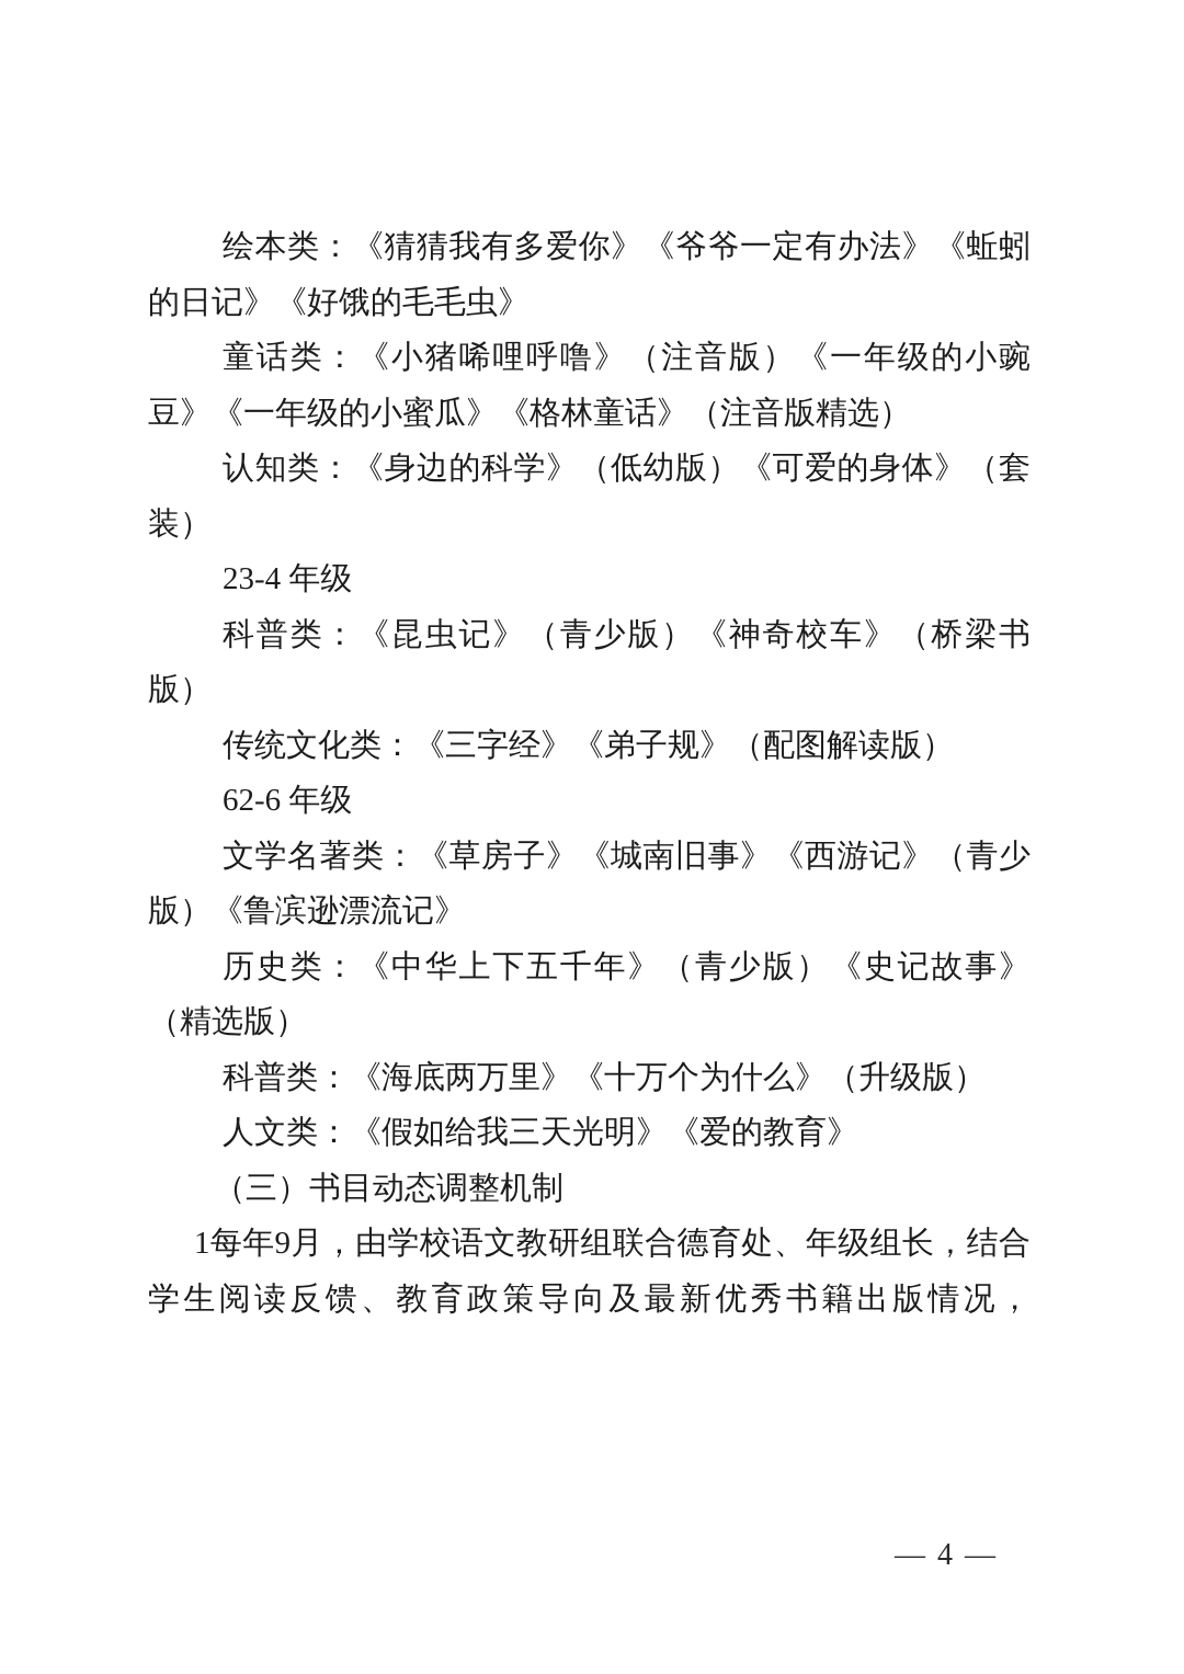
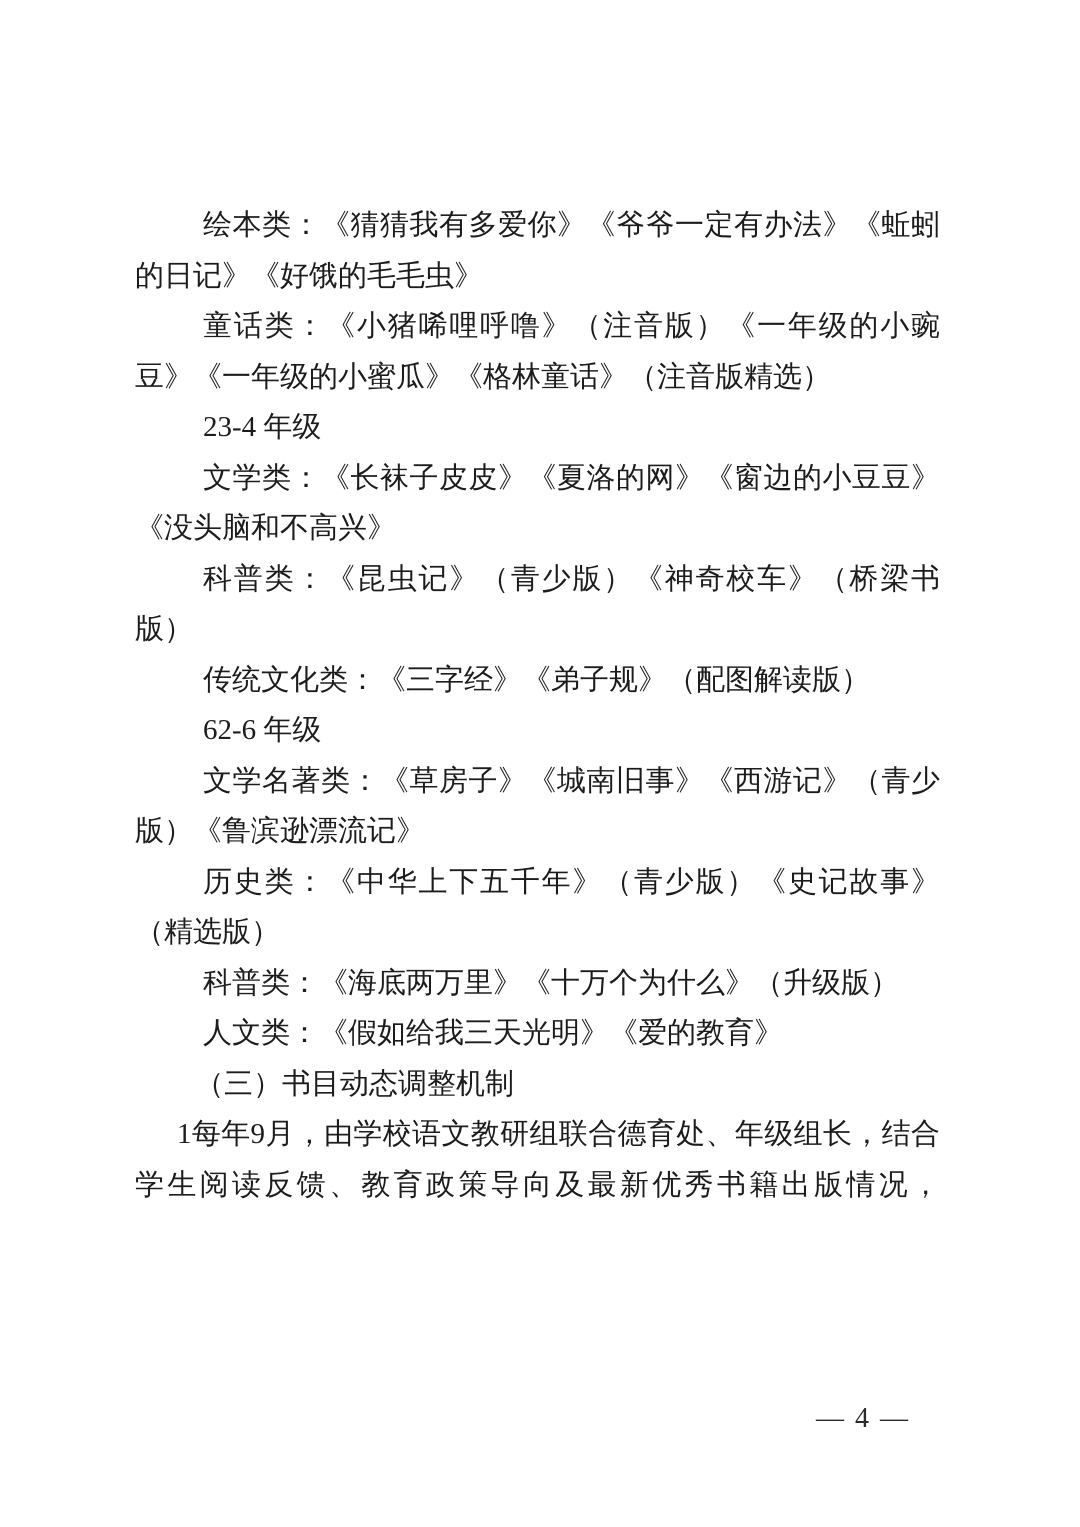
  绘本类：《猜猜我有多爱你》《爷爷一定有办法》《蚯蚓的日记》《好饿的毛毛虫》
  童话类：《小猪唏哩呼噜》（注音版）《一年级的小豌豆》《一年级的小蜜瓜》《格林童话》（注音版精选）
- 认知类：《身边的科学》（低幼版）《可爱的身体》（套装）
  23-4 年级
+ 文学类：《长袜子皮皮》《夏洛的网》《窗边的小豆豆》《没头脑和不高兴》
  科普类：《昆虫记》（青少版）《神奇校车》（桥梁书版）
  传统文化类：《三字经》《弟子规》（配图解读版）
  62-6 年级
  文学名著类：《草房子》《城南旧事》《西游记》（青少版）《鲁滨逊漂流记》
  历史类：《中华上下五千年》（青少版）《史记故事》（精选版）
  科普类：《海底两万里》《十万个为什么》（升级版）
  人文类：《假如给我三天光明》《爱的教育》
  （三）书目动态调整机制
  1每年9月，由学校语文教研组联合德育处、年级组长，结合学生阅读反馈、教育政策导向及最新优秀书籍出版情况，
  — 4 —
